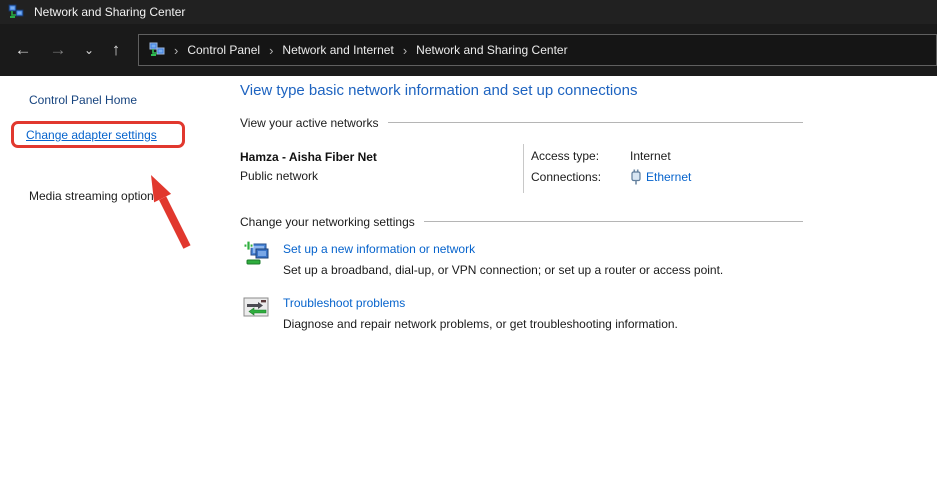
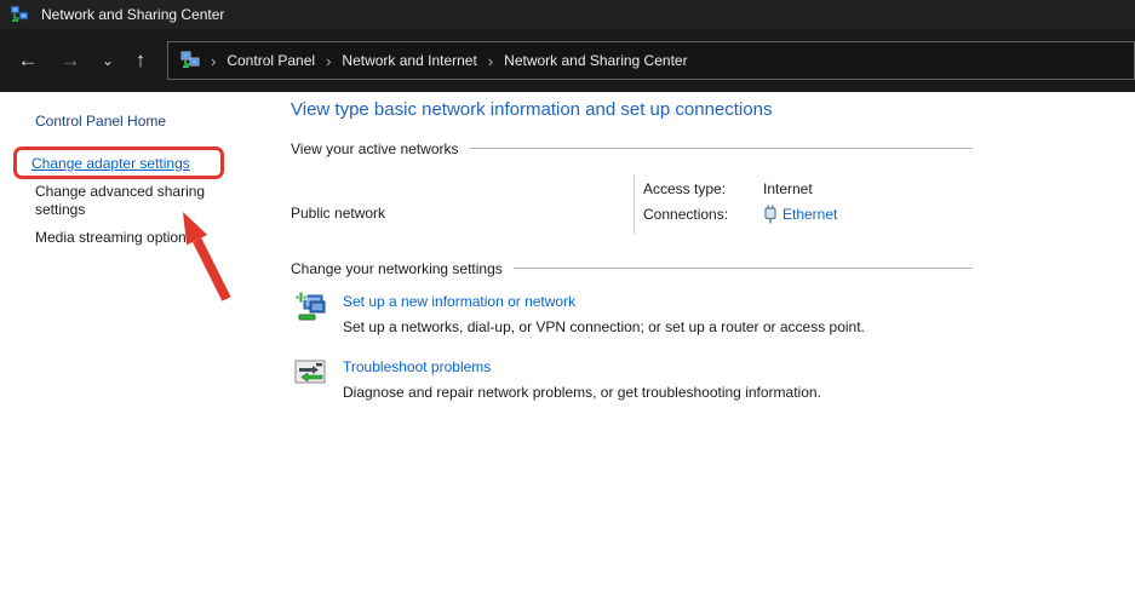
  Network and Sharing Center
  ←
  →
  ⌄
  ↑
  ›
  Control Panel
  ›
  Network and Internet
  ›
  Network and Sharing Center
  Control Panel Home
  Change adapter settings
+ Change advanced sharing settings
  Media streaming option
  View type basic network information and set up connections
  View your active networks
- Hamza - Aisha Fiber Net
  Public network
  Access type:
  Internet
  Connections:
  Ethernet
  Change your networking settings
  Set up a new information or network
- Set up a broadband, dial-up, or VPN connection; or set up a router or access point.
+ Set up a networks, dial-up, or VPN connection; or set up a router or access point.
  Troubleshoot problems
  Diagnose and repair network problems, or get troubleshooting information.
